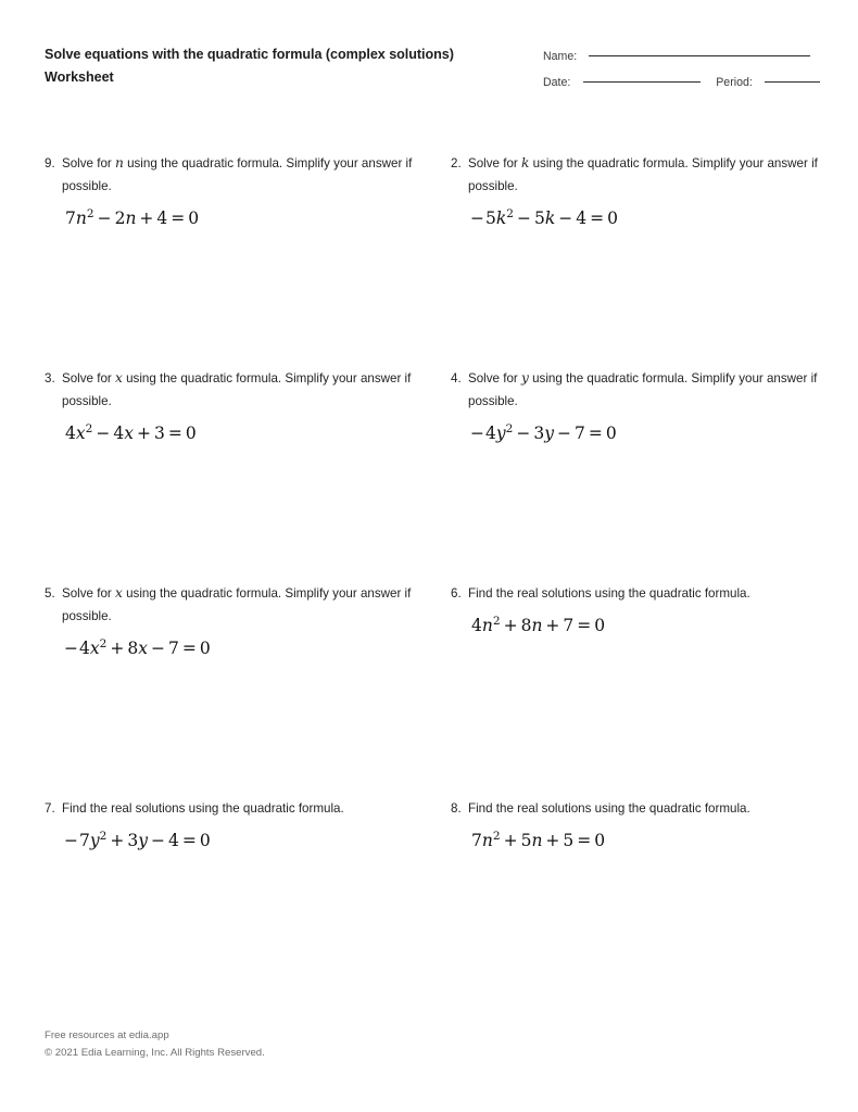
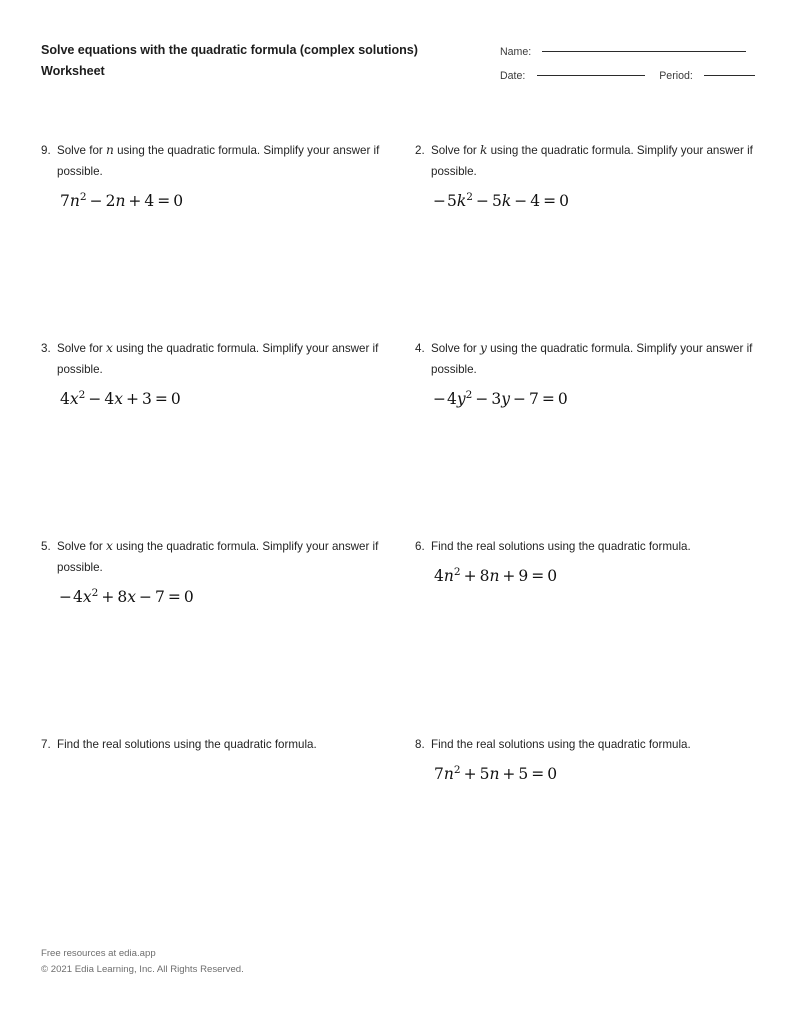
  Solve equations with the quadratic formula (complex solutions)
  Worksheet
  Name:
  Date: Period:
  9.
  Solve for n using the quadratic formula. Simplify your answer if possible.
  7n2 − 2n + 4 = 0
  2.
  Solve for k using the quadratic formula. Simplify your answer if possible.
  −5k2 − 5k − 4 = 0
  3.
  Solve for x using the quadratic formula. Simplify your answer if possible.
  4x2 − 4x + 3 = 0
  4.
  Solve for y using the quadratic formula. Simplify your answer if possible.
  −4y2 − 3y − 7 = 0
  5.
  Solve for x using the quadratic formula. Simplify your answer if possible.
  −4x2 + 8x − 7 = 0
  6.
  Find the real solutions using the quadratic formula.
- 4n2 + 8n + 7 = 0
+ 4n2 + 8n + 9 = 0
  7.
  Find the real solutions using the quadratic formula.
- −7y2 + 3y − 4 = 0
  8.
  Find the real solutions using the quadratic formula.
  7n2 + 5n + 5 = 0
  Free resources at edia.app
  © 2021 Edia Learning, Inc. All Rights Reserved.
